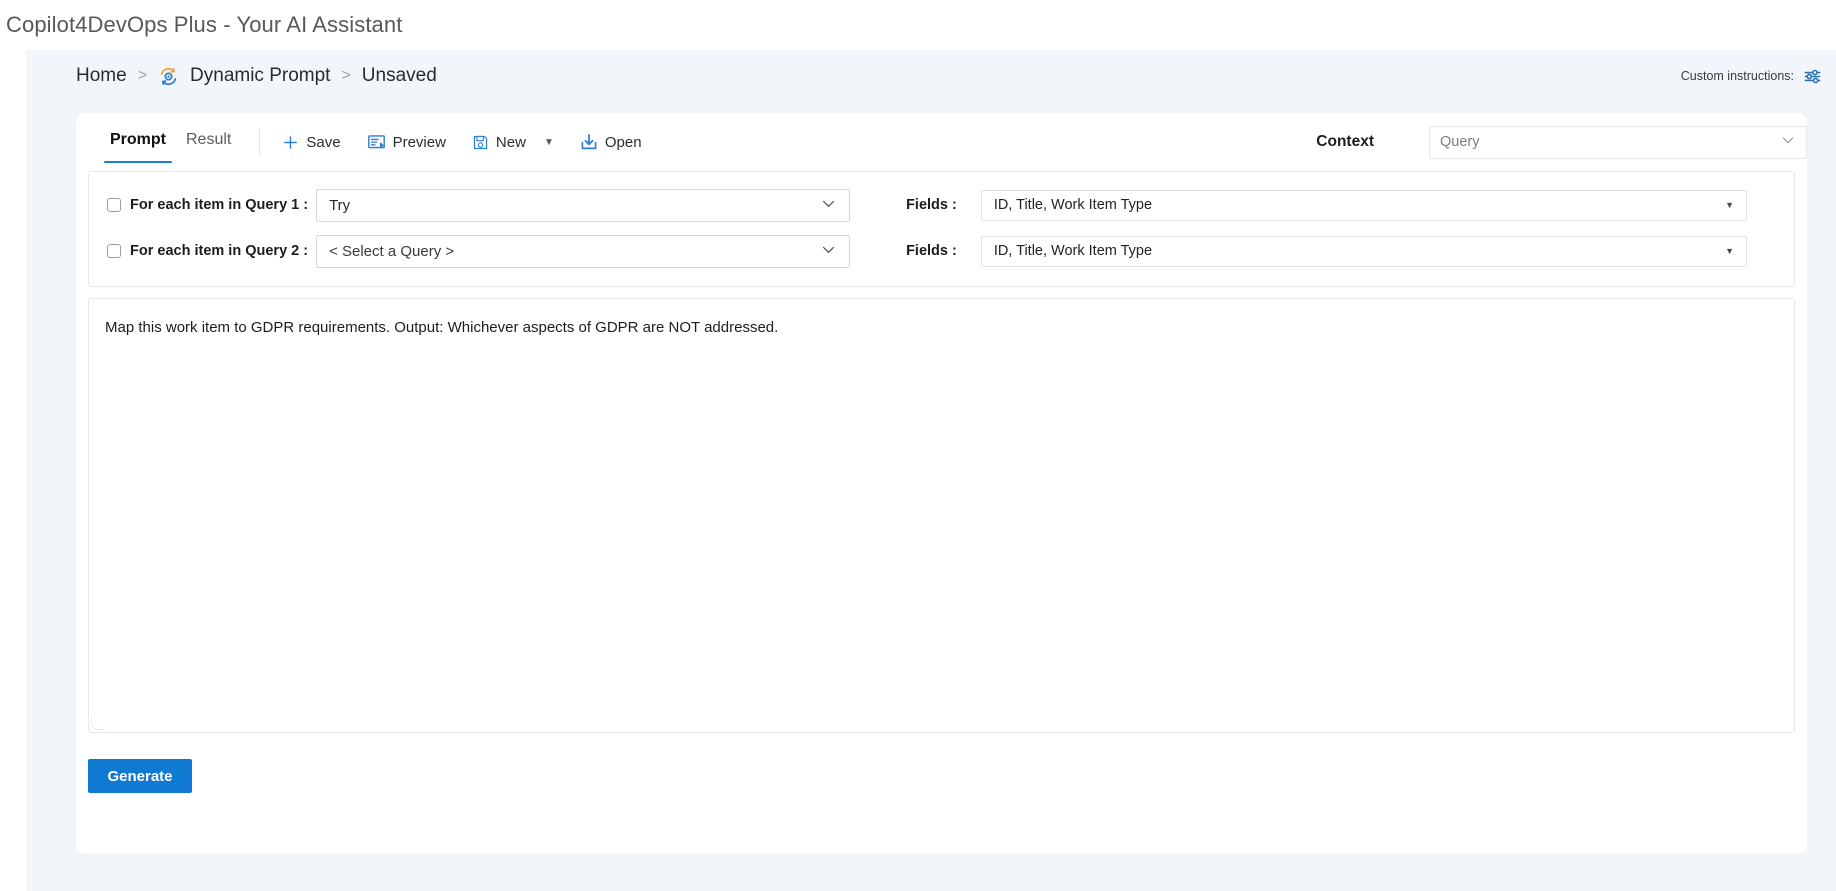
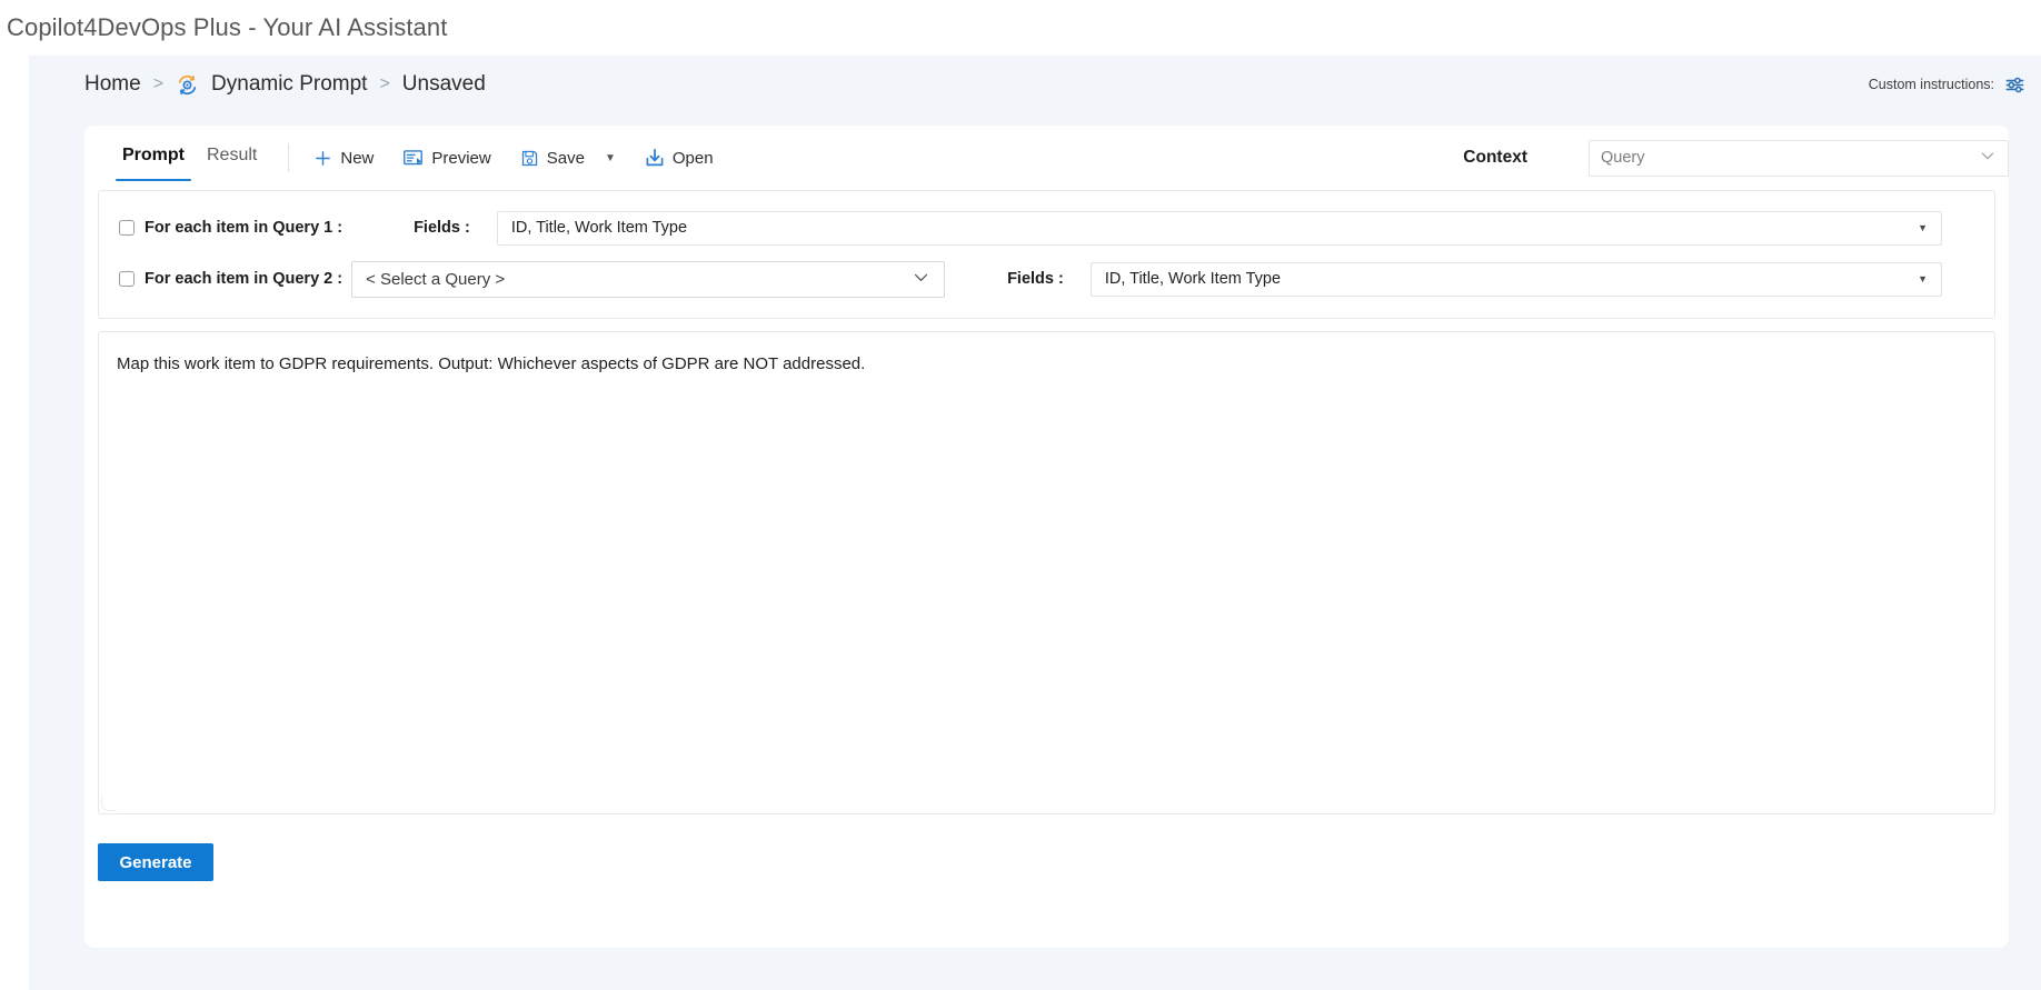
  Copilot4DevOps Plus - Your AI Assistant
  Home
  >
  Dynamic Prompt
  >
  Unsaved
  Custom instructions:
  Prompt
  Result
- Save
+ New
  Preview
- New
+ Save
  ▼
  Open
  Context
  Query
  For each item in Query 1 :
- Try
  Fields :
  ID, Title, Work Item Type
  ▼
  For each item in Query 2 :
  < Select a Query >
  Fields :
  ID, Title, Work Item Type
  ▼
  Map this work item to GDPR requirements. Output: Whichever aspects of GDPR are NOT addressed.
  Generate
